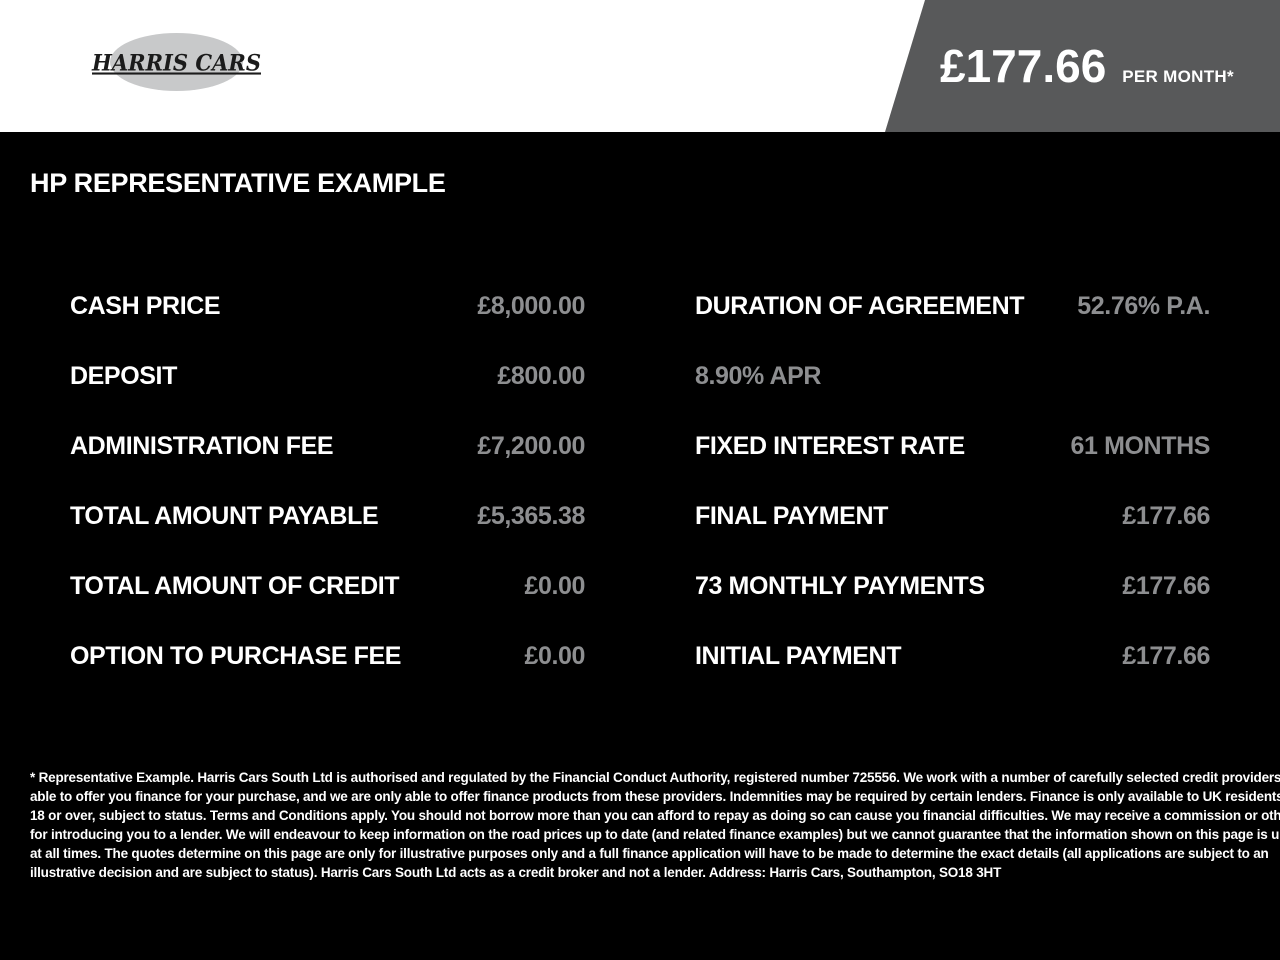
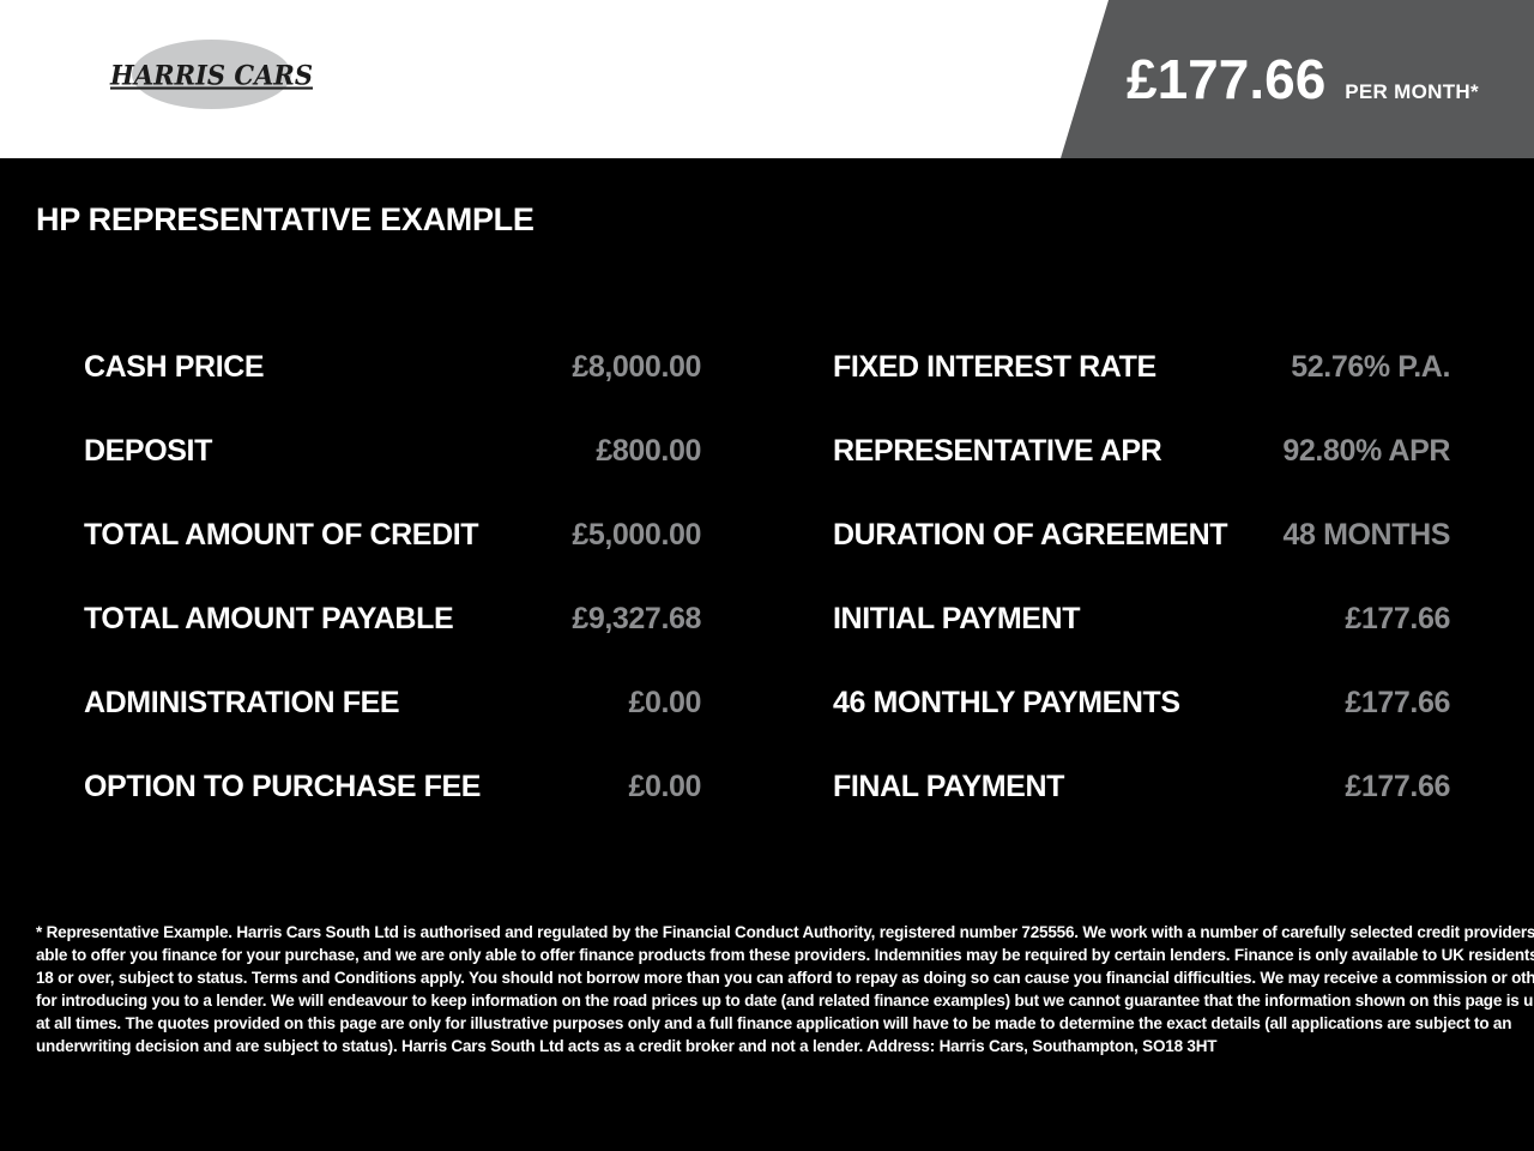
  HARRIS CARS
  £177.66
  PER MONTH*
  HP REPRESENTATIVE EXAMPLE
  CASH PRICE
  £8,000.00
  DEPOSIT
  £800.00
- ADMINISTRATION FEE
+ TOTAL AMOUNT OF CREDIT
- £7,200.00
+ £5,000.00
  TOTAL AMOUNT PAYABLE
- £5,365.38
+ £9,327.68
- TOTAL AMOUNT OF CREDIT
+ ADMINISTRATION FEE
  £0.00
  OPTION TO PURCHASE FEE
  £0.00
- DURATION OF AGREEMENT
+ FIXED INTEREST RATE
  52.76% P.A.
+ REPRESENTATIVE APR
- 8.90% APR
+ 92.80% APR
- FIXED INTEREST RATE
+ DURATION OF AGREEMENT
- 61 MONTHS
+ 48 MONTHS
- FINAL PAYMENT
+ INITIAL PAYMENT
  £177.66
- 73 MONTHLY PAYMENTS
+ 46 MONTHLY PAYMENTS
  £177.66
- INITIAL PAYMENT
+ FINAL PAYMENT
  £177.66
  * Representative Example. Harris Cars South Ltd is authorised and regulated by the Financial Conduct Authority, registered number 725556. We work with a number of carefully selected credit providers
  able to offer you finance for your purchase, and we are only able to offer finance products from these providers. Indemnities may be required by certain lenders. Finance is only available to UK resident
  18 or over, subject to status. Terms and Conditions apply. You should not borrow more than you can afford to repay as doing so can cause you financial difficulties. We may receive a commission or oth
  for introducing you to a lender. We will endeavour to keep information on the road prices up to date (and related finance examples) but we cannot guarantee that the information shown on this page is u
- at all times. The quotes determine on this page are only for illustrative purposes only and a full finance application will have to be made to determine the exact details (all applications are subject to an
+ at all times. The quotes provided on this page are only for illustrative purposes only and a full finance application will have to be made to determine the exact details (all applications are subject to an
- illustrative decision and are subject to status). Harris Cars South Ltd acts as a credit broker and not a lender. Address: Harris Cars, Southampton, SO18 3HT
+ underwriting decision and are subject to status). Harris Cars South Ltd acts as a credit broker and not a lender. Address: Harris Cars, Southampton, SO18 3HT
